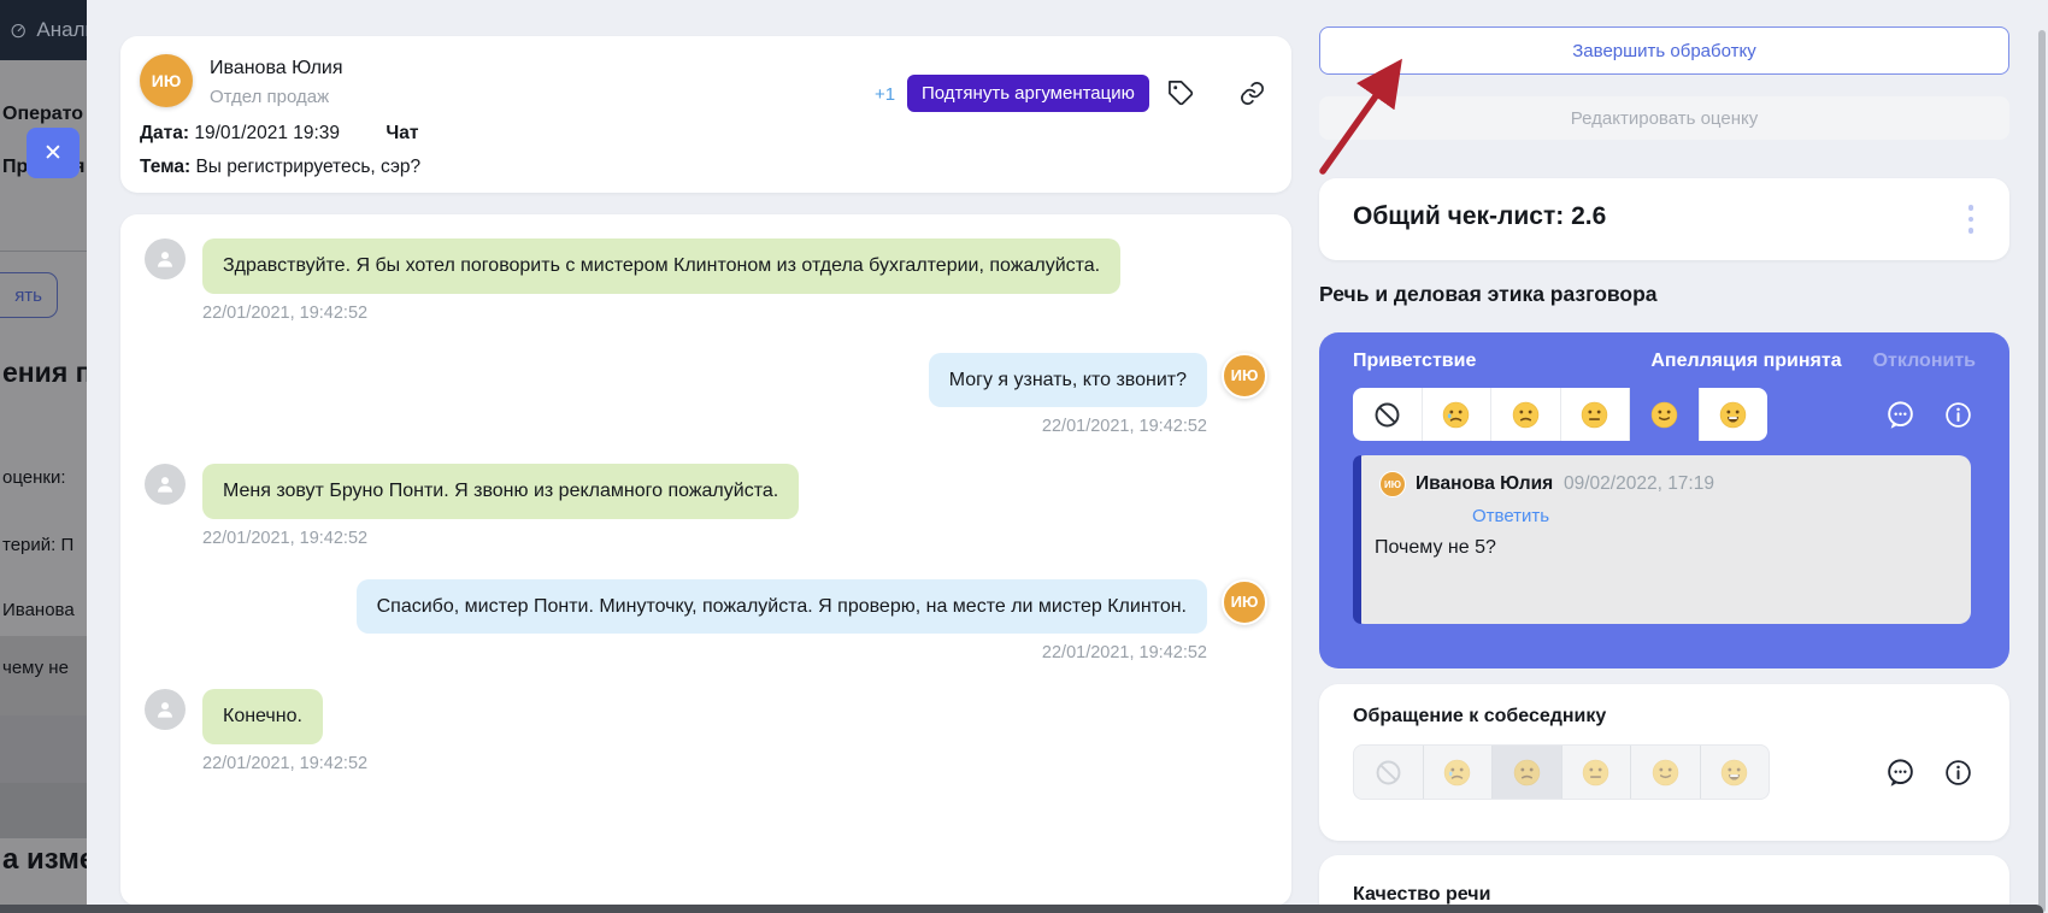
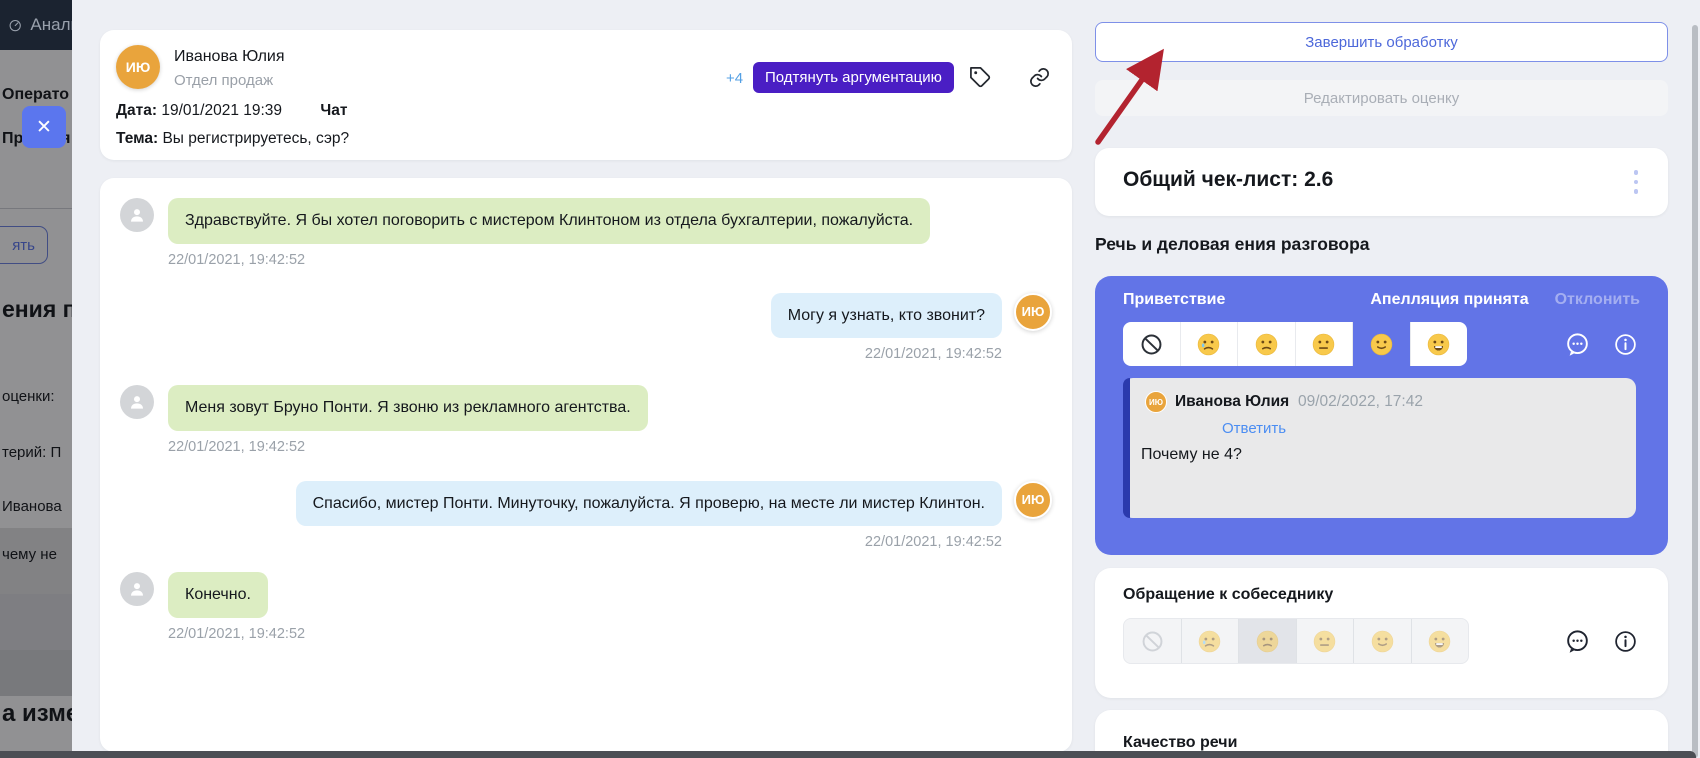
  Анал
  Операто
  ять
  ения п
  оценки:
  терий: П
  Иванова
  чему не
  а изм
  ✕
  ИЮ
  Иванова Юлия
  Отдел продаж
  Дата: 19/01/2021 19:39 Чат
  Тема: Вы регистрируетесь, сэр?
- +1
+ +4
  Подтянуть аргументацию
  Здравствуйте. Я бы хотел поговорить с мистером Клинтоном из отдела бухгалтерии, пожалуйста.
  22/01/2021, 19:42:52
  Могу я узнать, кто звонит?
  ИЮ
  22/01/2021, 19:42:52
- Меня зовут Бруно Понти. Я звоню из рекламного пожалуйста.
+ Меня зовут Бруно Понти. Я звоню из рекламного агентства.
  22/01/2021, 19:42:52
  Спасибо, мистер Понти. Минуточку, пожалуйста. Я проверю, на месте ли мистер Клинтон.
  ИЮ
  22/01/2021, 19:42:52
  Конечно.
  22/01/2021, 19:42:52
  Завершить обработку
  Редактировать оценку
  Общий чек-лист: 2.6
- Речь и деловая этика разговора
+ Речь и деловая ения разговора
  Приветствие
  Апелляция принята
  Отклонить
  ИЮ
  Иванова Юлия
- 09/02/2022, 17:19
+ 09/02/2022, 17:42
  Ответить
- Почему не 5?
+ Почему не 4?
  Обращение к собеседнику
  Качество речи
